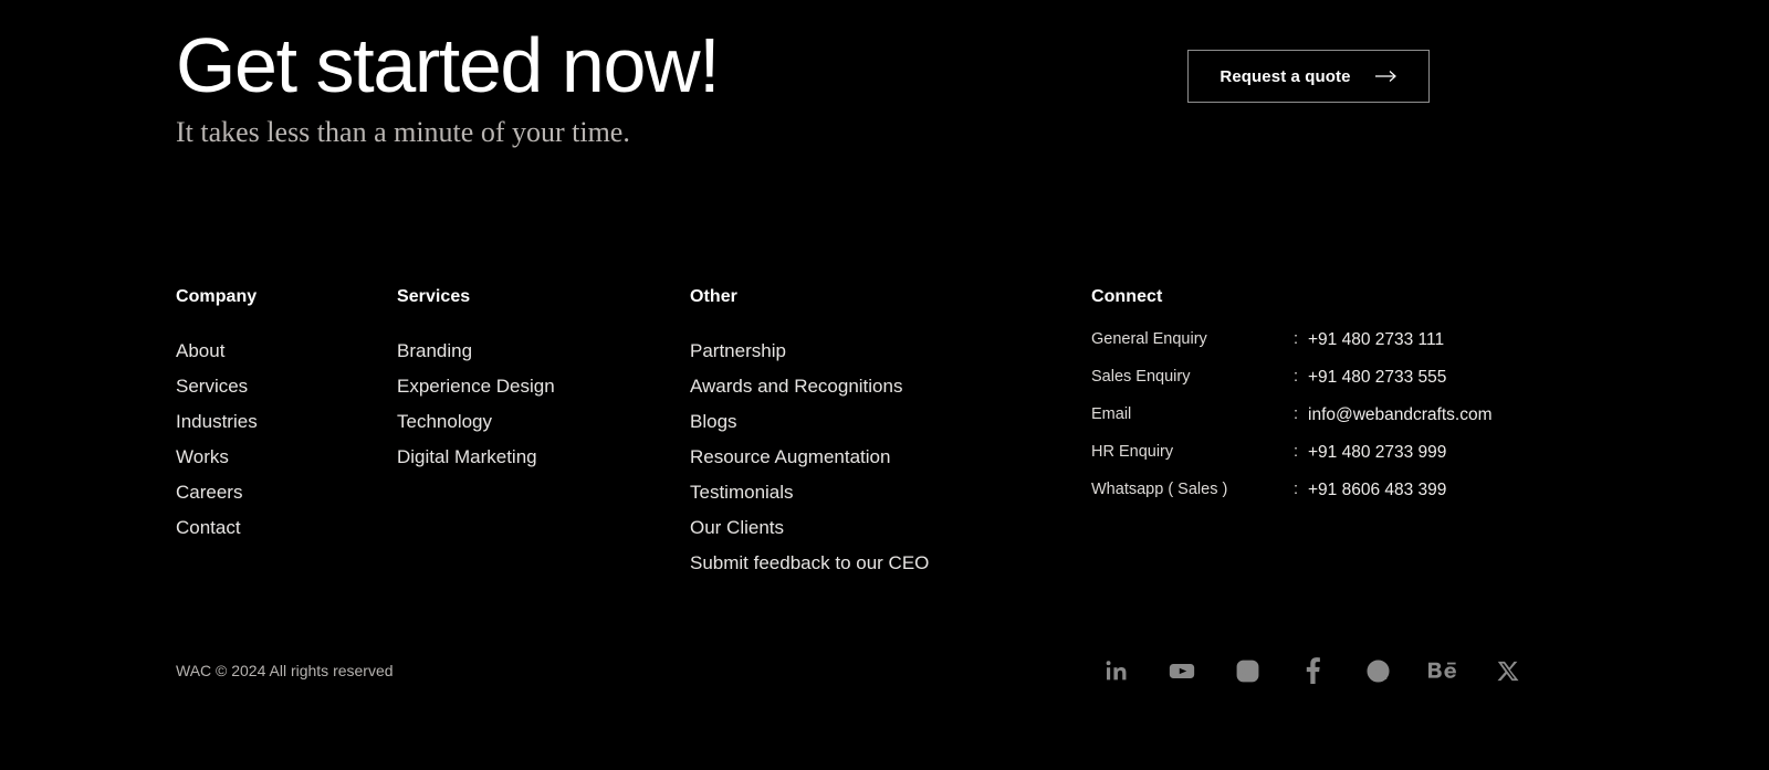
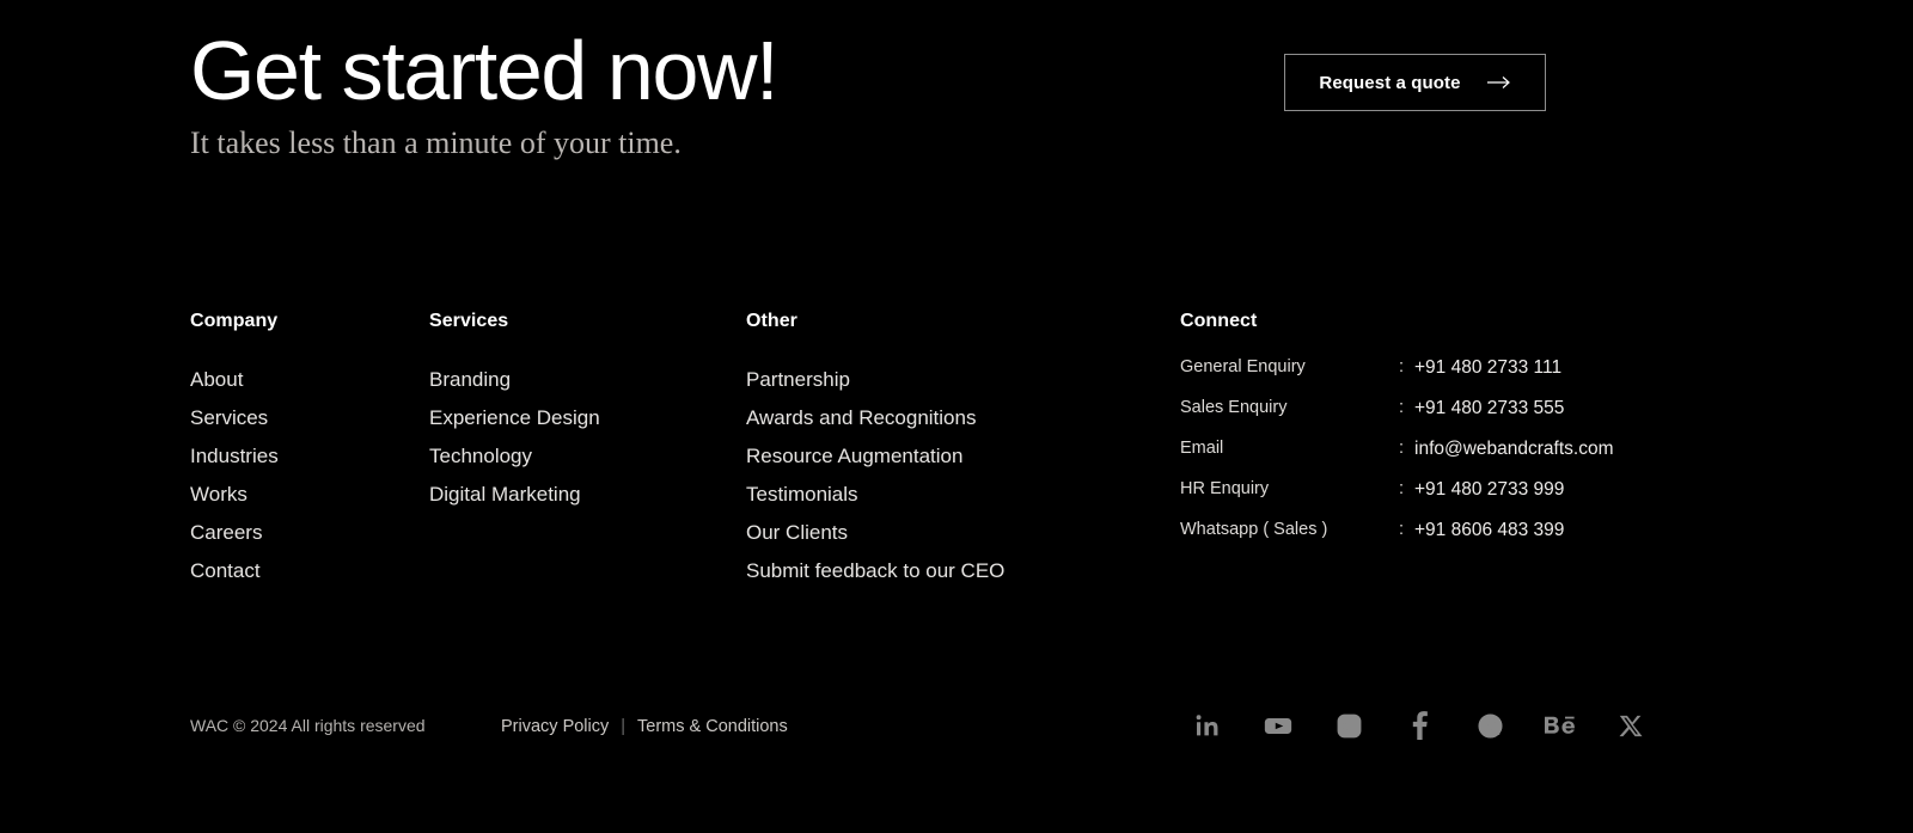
  Get started now!
  It takes less than a minute of your time.
  Request a quote
  Company
  About
  Services
  Industries
  Works
  Careers
  Contact
  Services
  Branding
  Experience Design
  Technology
  Digital Marketing
  Other
  Partnership
  Awards and Recognitions
- Blogs
  Resource Augmentation
  Testimonials
  Our Clients
  Submit feedback to our CEO
  Connect
  General Enquiry	:	+91 480 2733 111
  Sales Enquiry	:	+91 480 2733 555
  Email	:	info@webandcrafts.com
  HR Enquiry	:	+91 480 2733 999
  Whatsapp ( Sales )	:	+91 8606 483 399
  WAC © 2024 All rights reserved
+ Privacy Policy
+ |
+ Terms & Conditions
